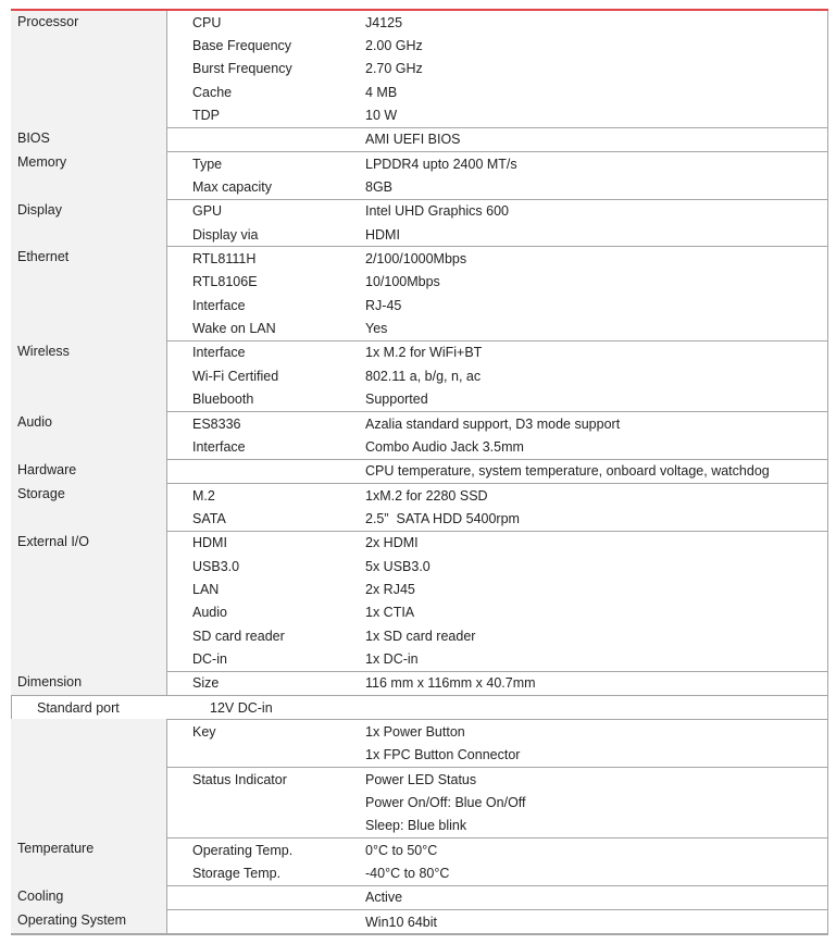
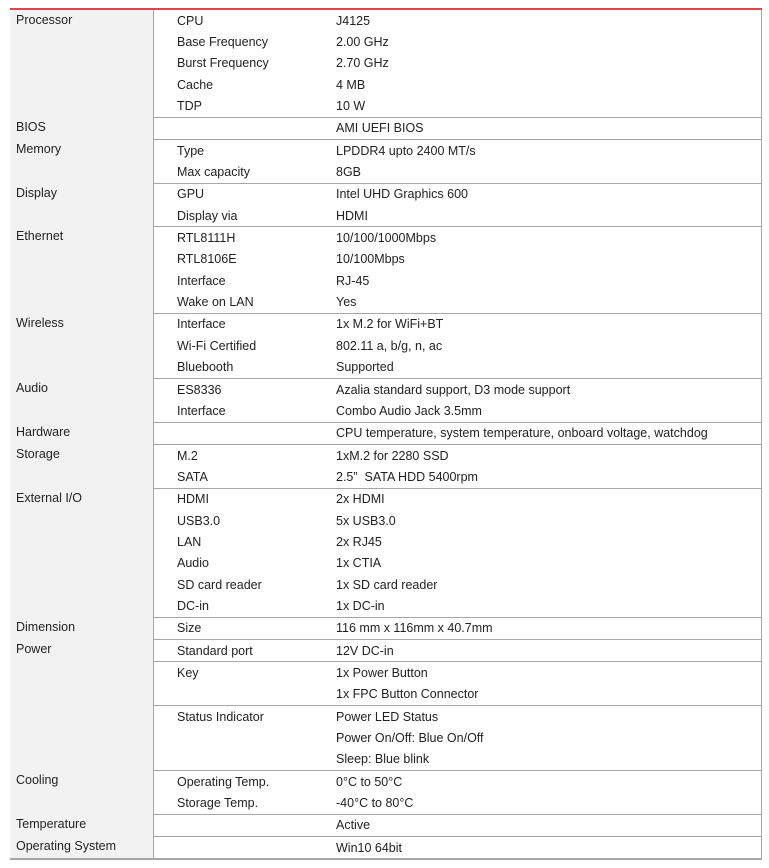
  Processor
  CPU
  J4125
  Base Frequency
  2.00 GHz
  Burst Frequency
  2.70 GHz
  Cache
  4 MB
  TDP
  10 W
  BIOS
  AMI UEFI BIOS
  Memory
  Type
  LPDDR4 upto 2400 MT/s
  Max capacity
  8GB
  Display
  GPU
  Intel UHD Graphics 600
  Display via
  HDMI
  Ethernet
  RTL8111H
- 2/100/1000Mbps
+ 10/100/1000Mbps
  RTL8106E
  10/100Mbps
  Interface
  RJ-45
  Wake on LAN
  Yes
  Wireless
  Interface
  1x M.2 for WiFi+BT
  Wi-Fi Certified
  802.11 a, b/g, n, ac
  Bluebooth
  Supported
  Audio
  ES8336
  Azalia standard support, D3 mode support
  Interface
  Combo Audio Jack 3.5mm
  Hardware
  CPU temperature, system temperature, onboard voltage, watchdog
  Storage
  M.2
  1xM.2 for 2280 SSD
  SATA
  2.5” SATA HDD 5400rpm
  External I/O
  HDMI
  2x HDMI
  USB3.0
  5x USB3.0
  LAN
  2x RJ45
  Audio
  1x CTIA
  SD card reader
  1x SD card reader
  DC-in
  1x DC-in
  Dimension
  Size
  116 mm x 116mm x 40.7mm
+ Power
  Standard port
  12V DC-in
  Key
  1x Power Button
  1x FPC Button Connector
  Status Indicator
  Power LED Status
  Power On/Off: Blue On/Off
  Sleep: Blue blink
- Temperature
+ Cooling
  Operating Temp.
  0°C to 50°C
  Storage Temp.
  -40°C to 80°C
- Cooling
+ Temperature
  Active
  Operating System
  Win10 64bit
